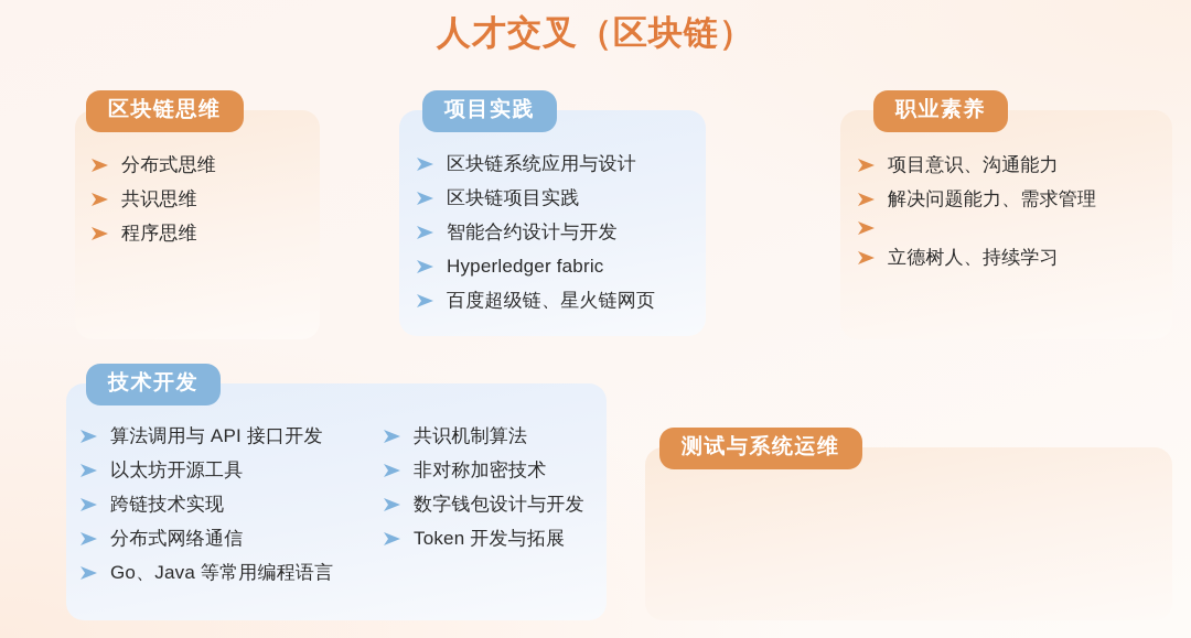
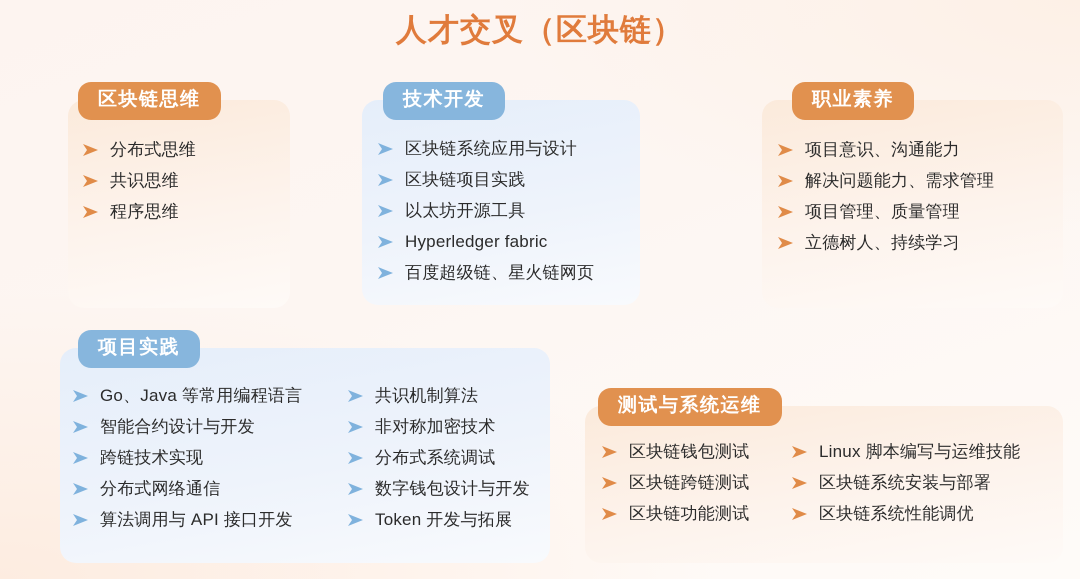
  人才交叉（区块链）
  区块链思维
  分布式思维
  共识思维
  程序思维
- 项目实践
+ 技术开发
  区块链系统应用与设计
  区块链项目实践
- 智能合约设计与开发
+ 以太坊开源工具
  Hyperledger fabric
  百度超级链、星火链网页
  职业素养
  项目意识、沟通能力
  解决问题能力、需求管理
+ 项目管理、质量管理
  立德树人、持续学习
- 技术开发
+ 项目实践
- 算法调用与 API 接口开发
+ Go、Java 等常用编程语言
- 以太坊开源工具
+ 智能合约设计与开发
  跨链技术实现
  分布式网络通信
- Go、Java 等常用编程语言
+ 算法调用与 API 接口开发
  共识机制算法
  非对称加密技术
+ 分布式系统调试
  数字钱包设计与开发
  Token 开发与拓展
  测试与系统运维
+ 区块链钱包测试
+ 区块链跨链测试
+ 区块链功能测试
+ Linux 脚本编写与运维技能
+ 区块链系统安装与部署
+ 区块链系统性能调优
